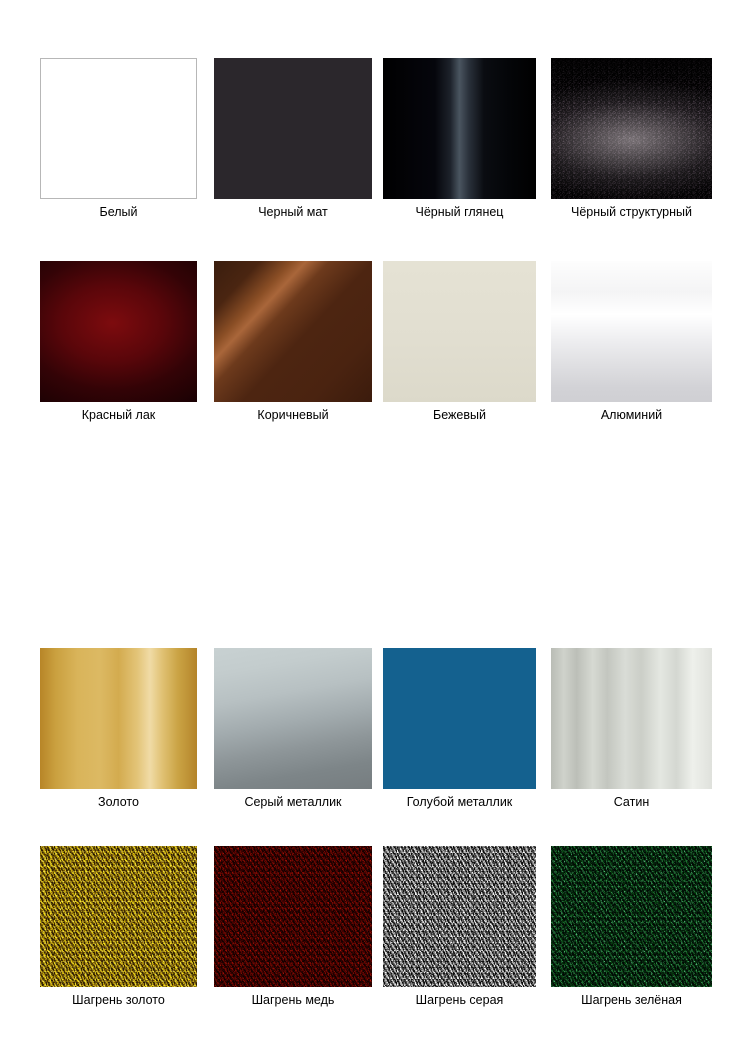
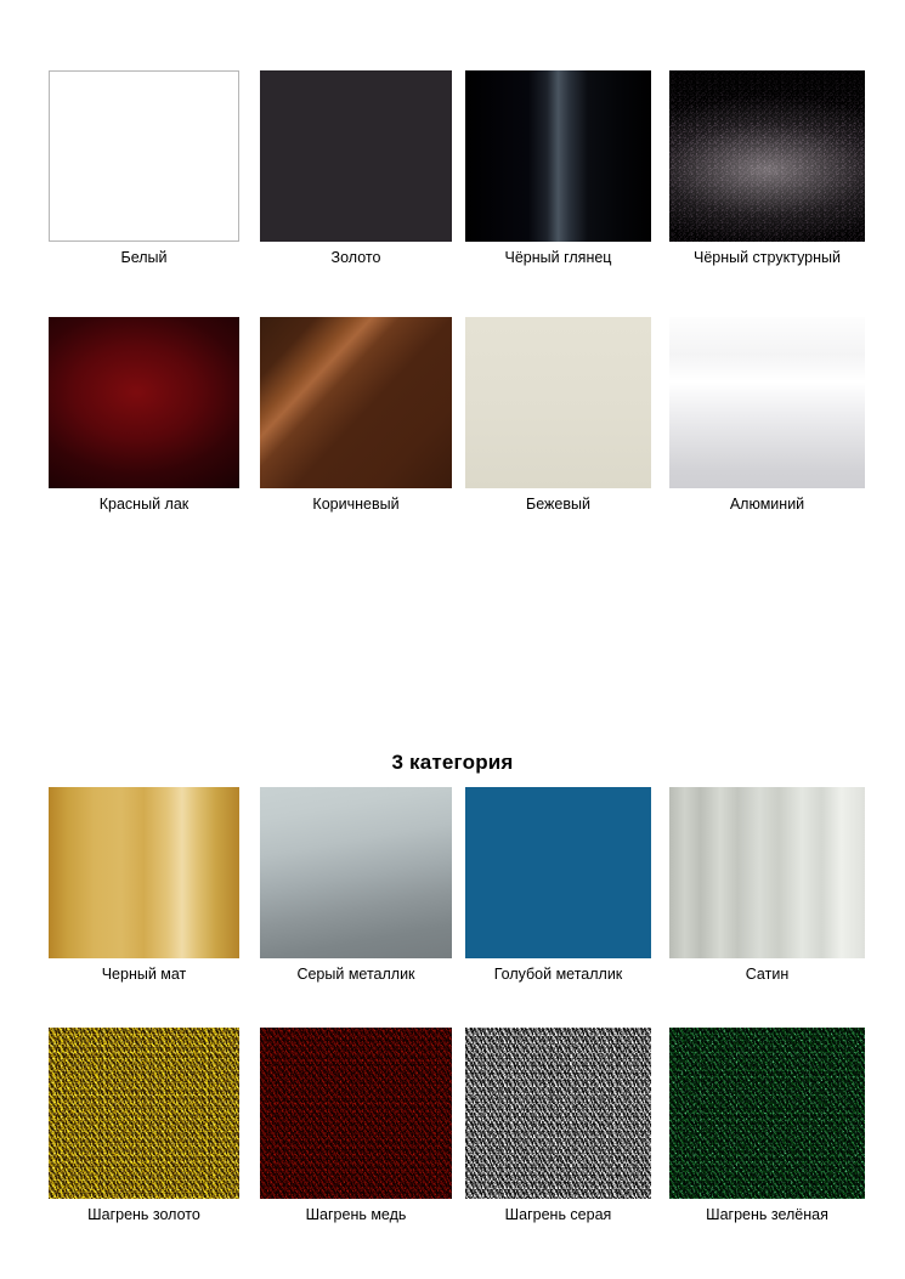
  Белый
- Черный мат
+ Золото
  Чёрный глянец
  Чёрный структурный
  Красный лак
  Коричневый
  Бежевый
  Алюминий
+ 3 категория
- Золото
+ Черный мат
  Серый металлик
  Голубой металлик
  Сатин
  Шагрень золото
  Шагрень медь
  Шагрень серая
  Шагрень зелёная
